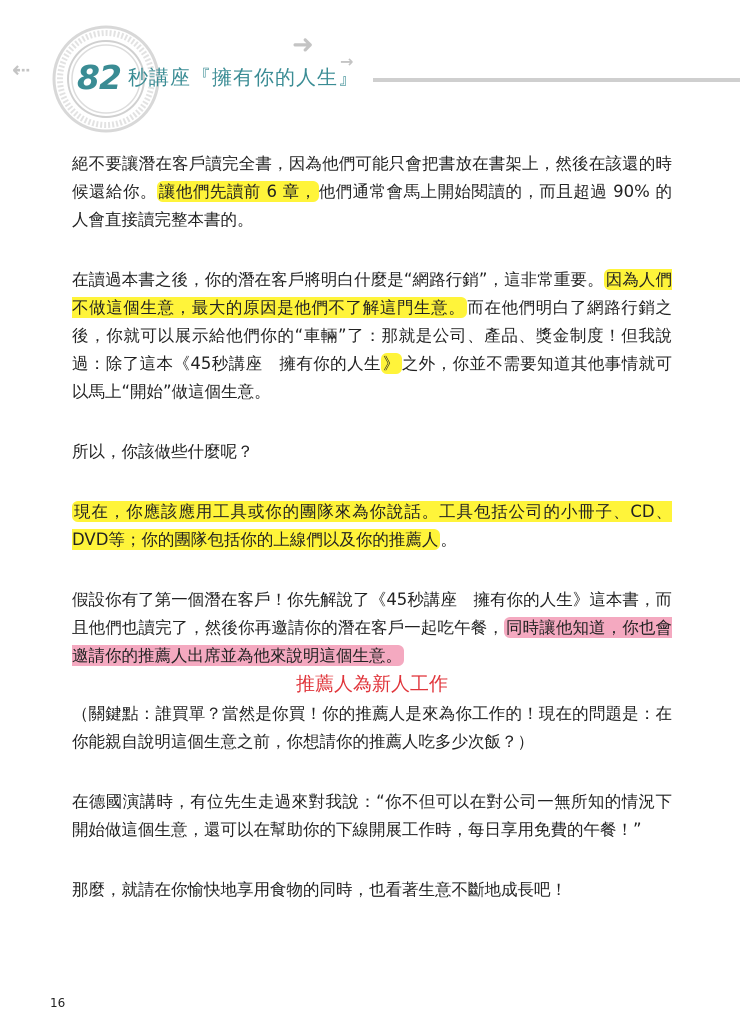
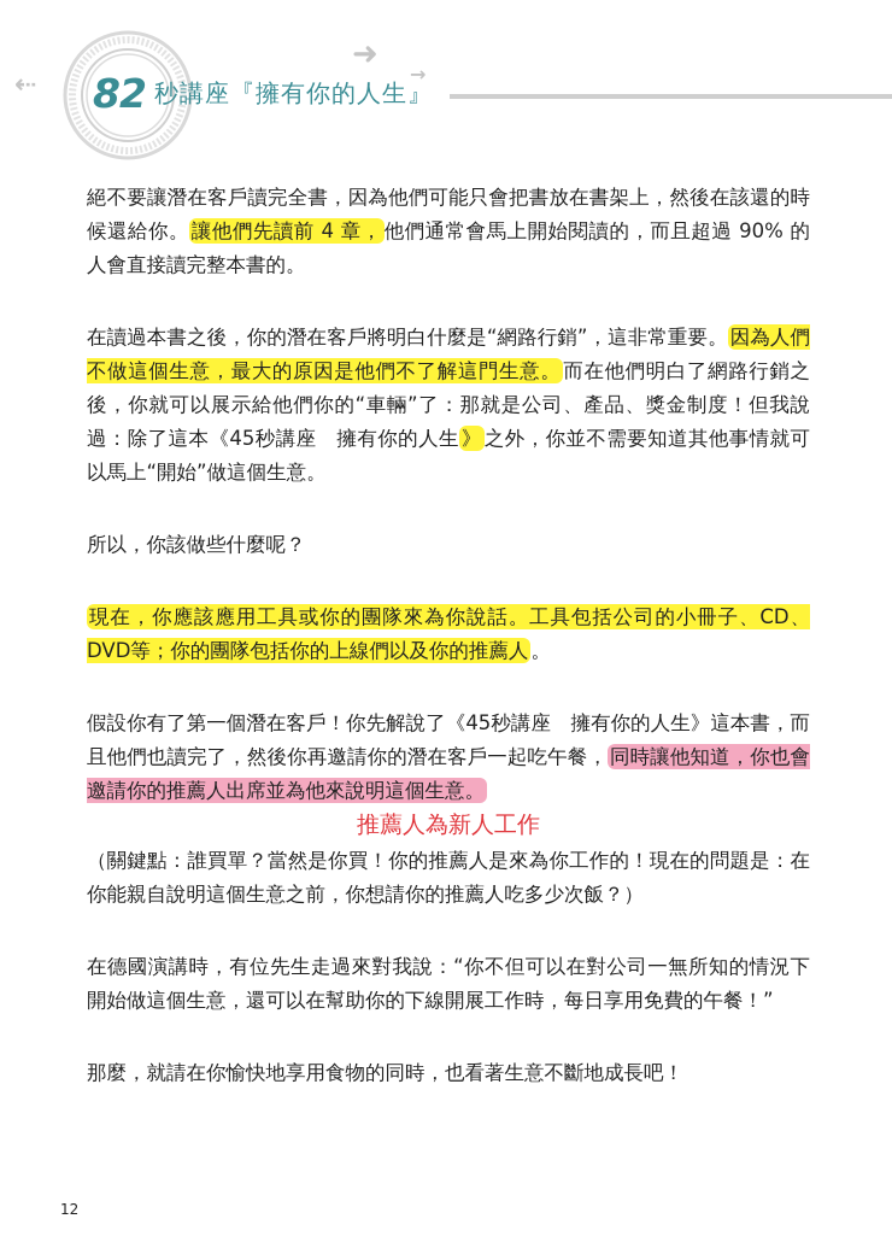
  ⇠
  82
  秒講座『擁有你的人生』
  ➜
  →
- 絕不要讓潛在客戶讀完全書，因為他們可能只會把書放在書架上，然後在該還的時候還給你。讓他們先讀前 6 章，他們通常會馬上開始閱讀的，而且超過 90% 的人會直接讀完整本書的。
+ 絕不要讓潛在客戶讀完全書，因為他們可能只會把書放在書架上，然後在該還的時候還給你。讓他們先讀前 4 章，他們通常會馬上開始閱讀的，而且超過 90% 的人會直接讀完整本書的。
  在讀過本書之後，你的潛在客戶將明白什麼是“網路行銷”，這非常重要。因為人們不做這個生意，最大的原因是他們不了解這門生意。而在他們明白了網路行銷之後，你就可以展示給他們你的“車輛”了：那就是公司、產品、獎金制度！但我說過：除了這本《45秒講座 擁有你的人生》之外，你並不需要知道其他事情就可以馬上“開始”做這個生意。
  所以，你該做些什麼呢？
  現在，你應該應用工具或你的團隊來為你說話。工具包括公司的小冊子、CD、DVD等；你的團隊包括你的上線們以及你的推薦人。
  假設你有了第一個潛在客戶！你先解說了《45秒講座 擁有你的人生》這本書，而且他們也讀完了，然後你再邀請你的潛在客戶一起吃午餐，同時讓他知道，你也會邀請你的推薦人出席並為他來說明這個生意。
  推薦人為新人工作
  （關鍵點：誰買單？當然是你買！你的推薦人是來為你工作的！現在的問題是：在你能親自說明這個生意之前，你想請你的推薦人吃多少次飯？）
  在德國演講時，有位先生走過來對我說：“你不但可以在對公司一無所知的情況下開始做這個生意，還可以在幫助你的下線開展工作時，每日享用免費的午餐！”
  那麼，就請在你愉快地享用食物的同時，也看著生意不斷地成長吧！
- 16
+ 12
